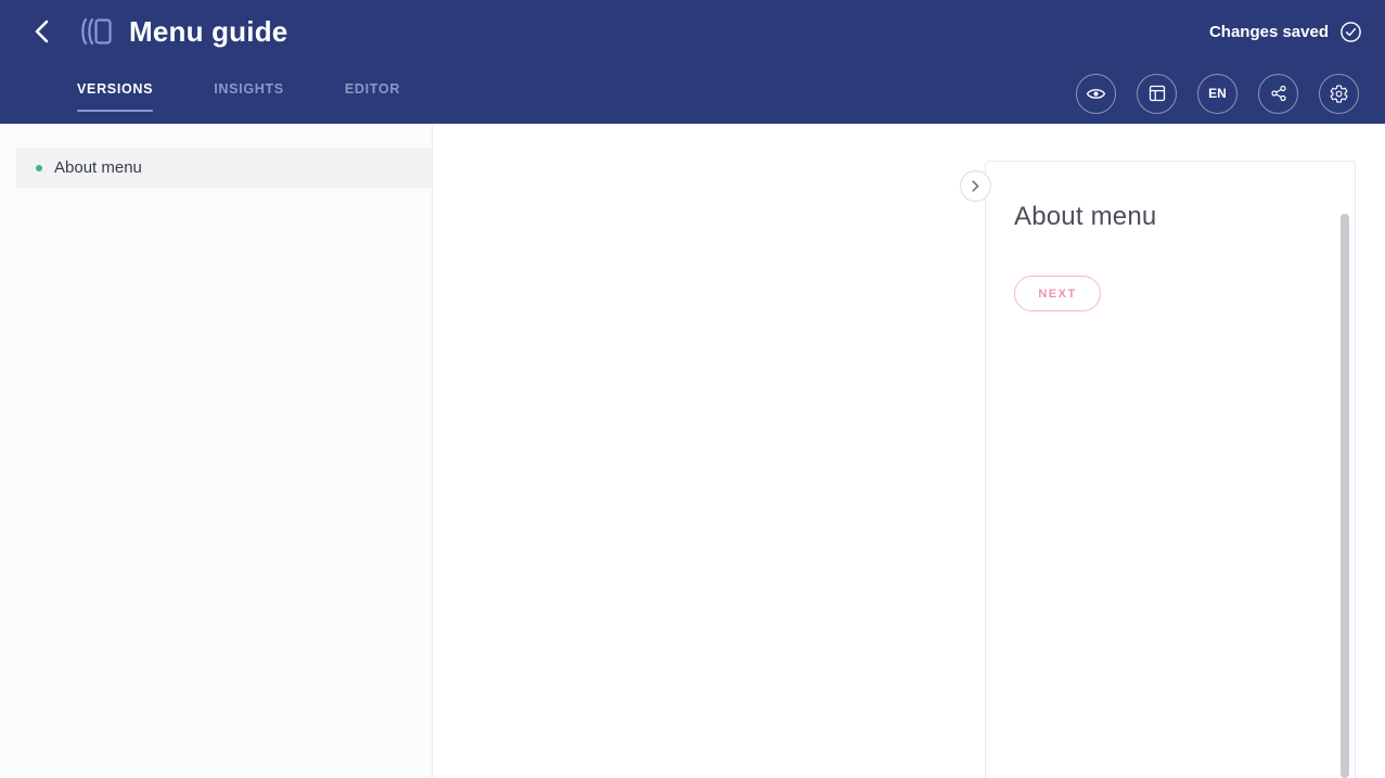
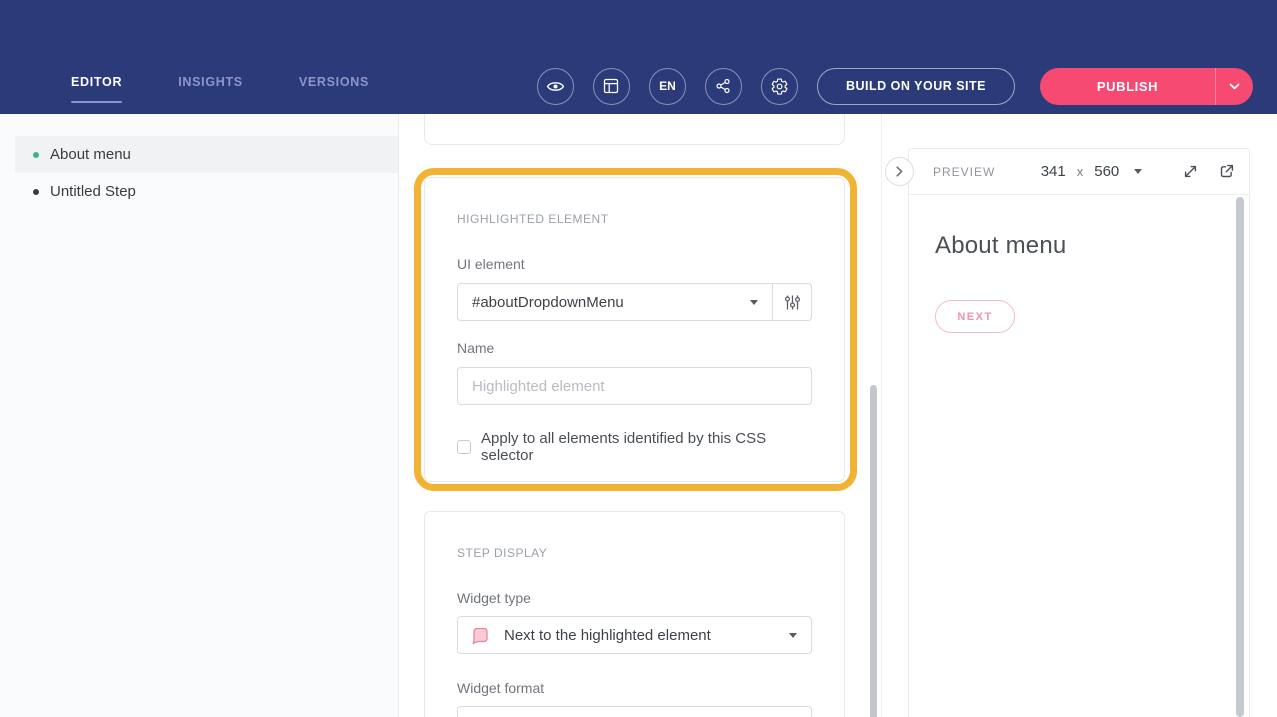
- Menu guide
- Changes saved
- VERSIONS
+ EDITOR
  INSIGHTS
- EDITOR
+ VERSIONS
  EN
+ BUILD ON YOUR SITE
+ PUBLISH
  About menu
+ Untitled Step
+ HIGHLIGHTED ELEMENT
+ UI element
+ #aboutDropdownMenu
+ Name
+ Highlighted element
+ Apply to all elements identified by this CSS selector
+ STEP DISPLAY
+ Widget type
+ Next to the highlighted element
+ Widget format
+ PREVIEW
+ 341
+ x
+ 560
  About menu
  NEXT
